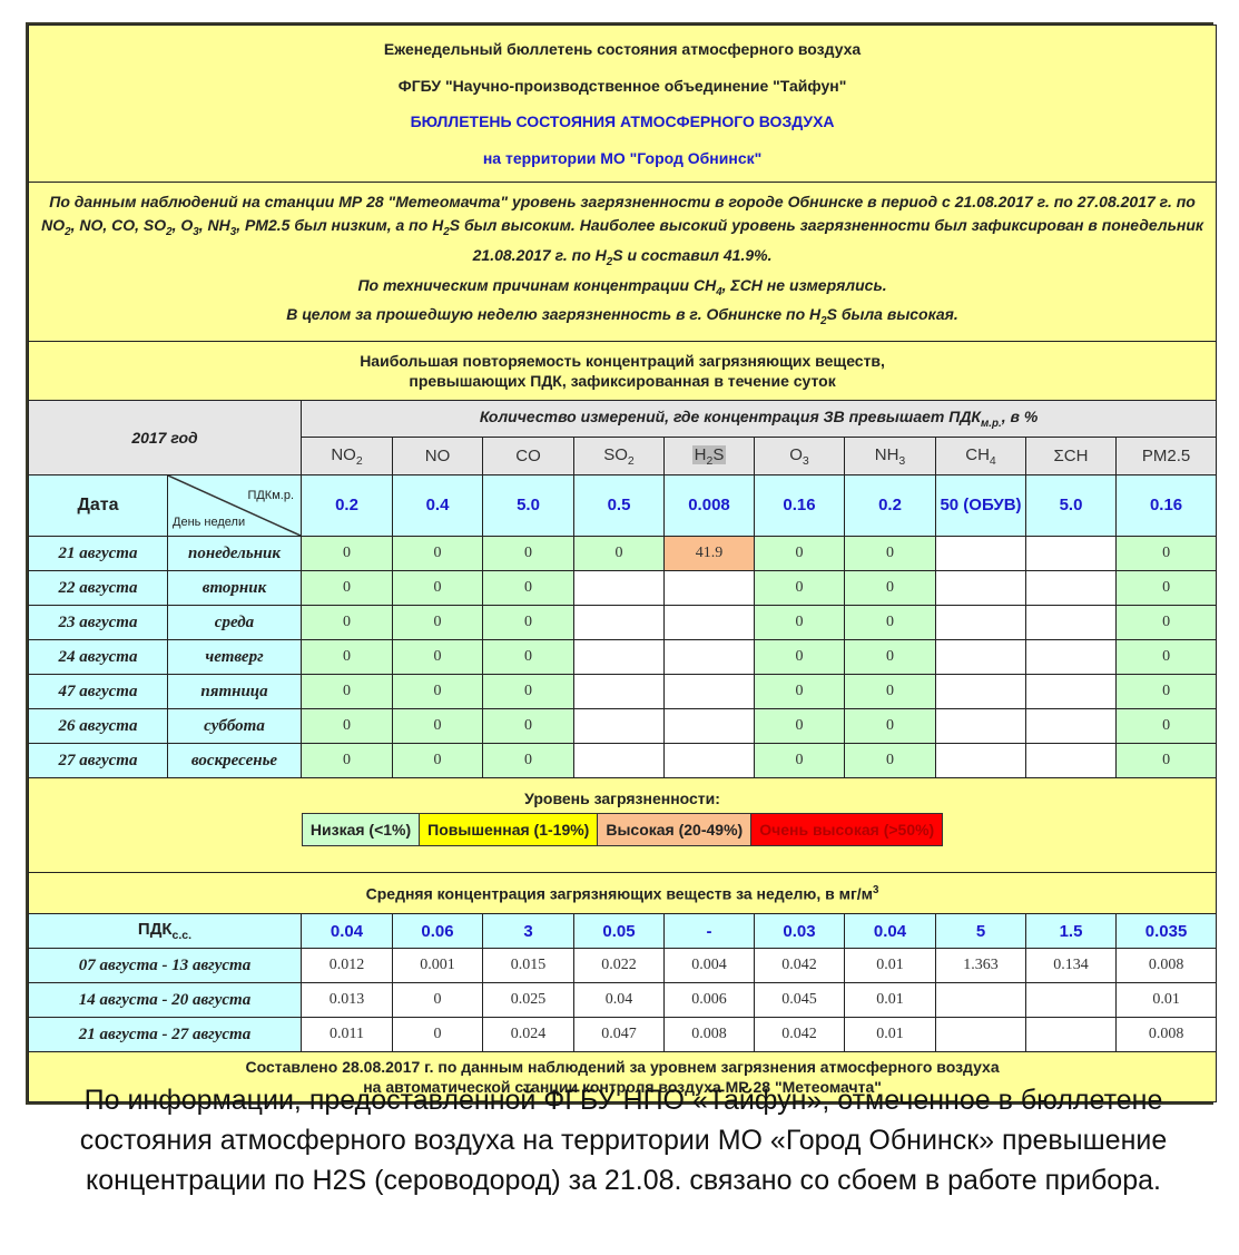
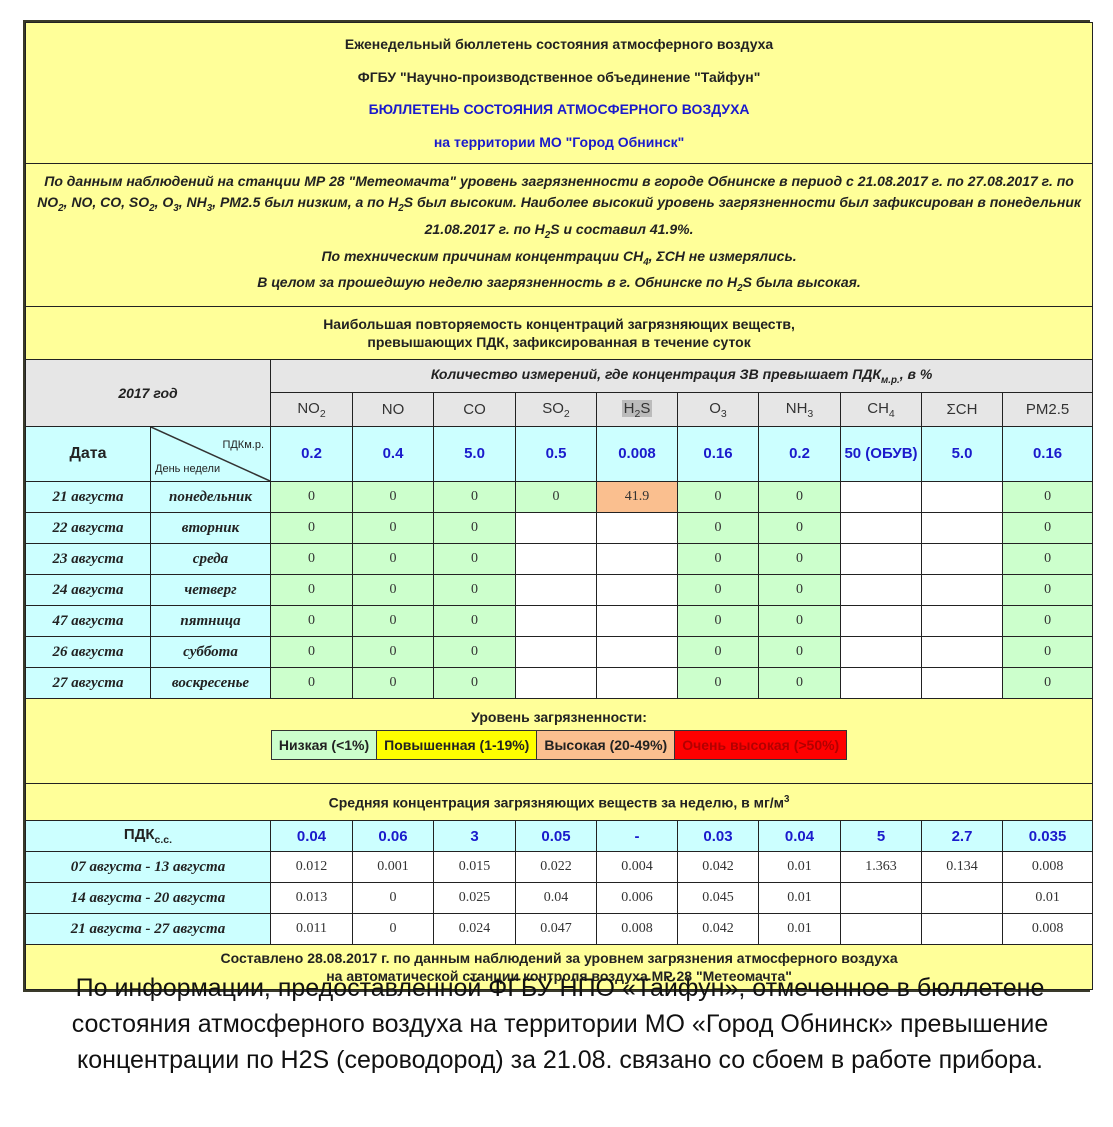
  Еженедельный бюллетень состояния атмосферного воздуха ФГБУ "Научно-производственное объединение "Тайфун" БЮЛЛЕТЕНЬ СОСТОЯНИЯ АТМОСФЕРНОГО ВОЗДУХА на территории МО "Город Обнинск"
  По данным наблюдений на станции МР 28 "Метеомачта" уровень загрязненности в городе Обнинске в период с 21.08.2017 г. по 27.08.2017 г. по NO2, NO, CO, SO2, O3, NH3, PM2.5 был низким, а по H2S был высоким. Наиболее высокий уровень загрязненности был зафиксирован в понедельник 21.08.2017 г. по H2S и составил 41.9%. По техническим причинам концентрации CH4, ΣCH не измерялись. В целом за прошедшую неделю загрязненность в г. Обнинске по H2S была высокая.
  Наибольшая повторяемость концентраций загрязняющих веществ, превышающих ПДК, зафиксированная в течение суток
  2017 год	Количество измерений, где концентрация ЗВ превышает ПДКм.р., в %
  NO2	NO	CO	SO2	H2S	O3	NH3	CH4	ΣCH	PM2.5
  Дата	ПДКм.р. День недели	0.2	0.4	5.0	0.5	0.008	0.16	0.2	50 (ОБУВ)	5.0	0.16
  21 августа	понедельник	0	0	0	0	41.9	0	0			0
  22 августа	вторник	0	0	0			0	0			0
  23 августа	среда	0	0	0			0	0			0
  24 августа	четверг	0	0	0			0	0			0
  47 августа	пятница	0	0	0			0	0			0
  26 августа	суббота	0	0	0			0	0			0
  27 августа	воскресенье	0	0	0			0	0			0
  Уровень загрязненности: Низкая (<1%) Повышенная (1-19%) Высокая (20-49%) Очень высокая (>50%)
  Средняя концентрация загрязняющих веществ за неделю, в мг/м3
- ПДКс.с.	0.04	0.06	3	0.05	-	0.03	0.04	5	1.5	0.035
+ ПДКс.с.	0.04	0.06	3	0.05	-	0.03	0.04	5	2.7	0.035
  07 августа - 13 августа	0.012	0.001	0.015	0.022	0.004	0.042	0.01	1.363	0.134	0.008
  14 августа - 20 августа	0.013	0	0.025	0.04	0.006	0.045	0.01			0.01
  21 августа - 27 августа	0.011	0	0.024	0.047	0.008	0.042	0.01			0.008
  Составлено 28.08.2017 г. по данным наблюдений за уровнем загрязнения атмосферного воздуха на автоматической станции контроля воздуха МР 28 "Метеомачта"
  По информации, предоставленной ФГБУ НПО «Тайфун», отмеченное в бюллетене состояния атмосферного воздуха на территории МО «Город Обнинск» превышение концентрации по H2S (сероводород) за 21.08. связано со сбоем в работе прибора.
